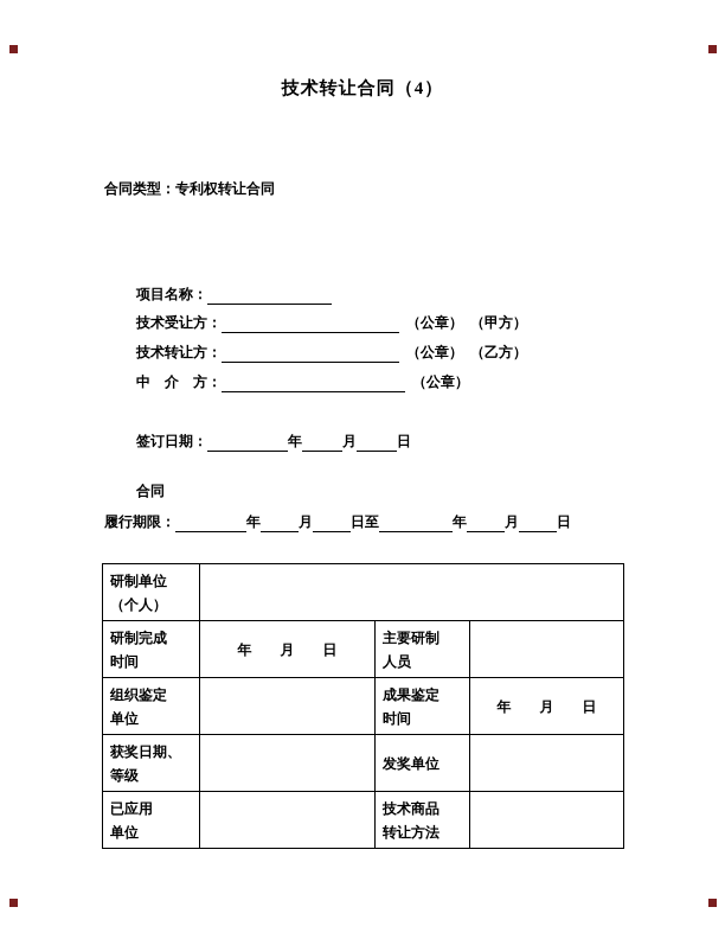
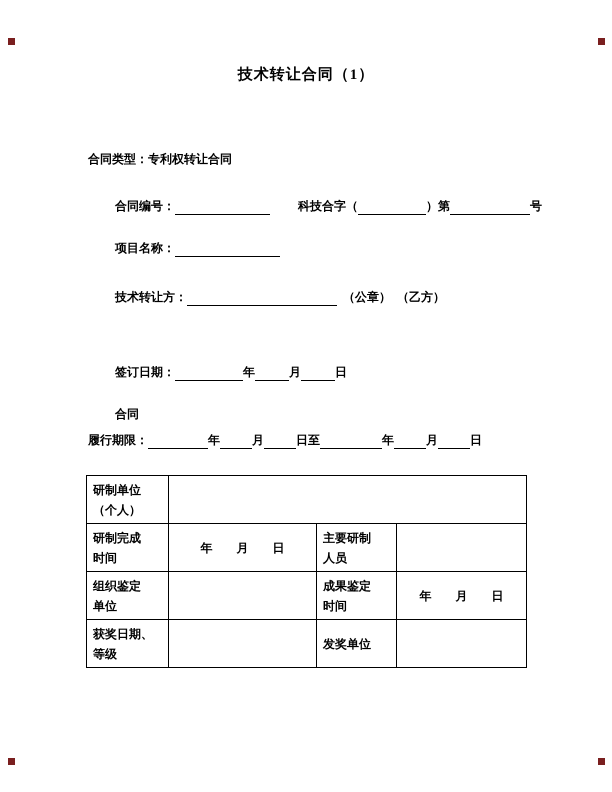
- 技术转让合同（4）
+ 技术转让合同（1）
  合同类型：专利权转让合同
+ 合同编号： 科技合字（ ）第 号
  项目名称：
- 技术受让方： （公章） （甲方）
  技术转让方： （公章） （乙方）
- 中 介 方： （公章）
  签订日期： 年 月 日
  合同
  履行期限： 年 月 日至 年 月 日
  研制单位 （个人）
  研制完成 时间	年 月 日	主要研制 人员
  组织鉴定 单位		成果鉴定 时间	年 月 日
  获奖日期、 等级		发奖单位
- 已应用 单位		技术商品 转让方法
